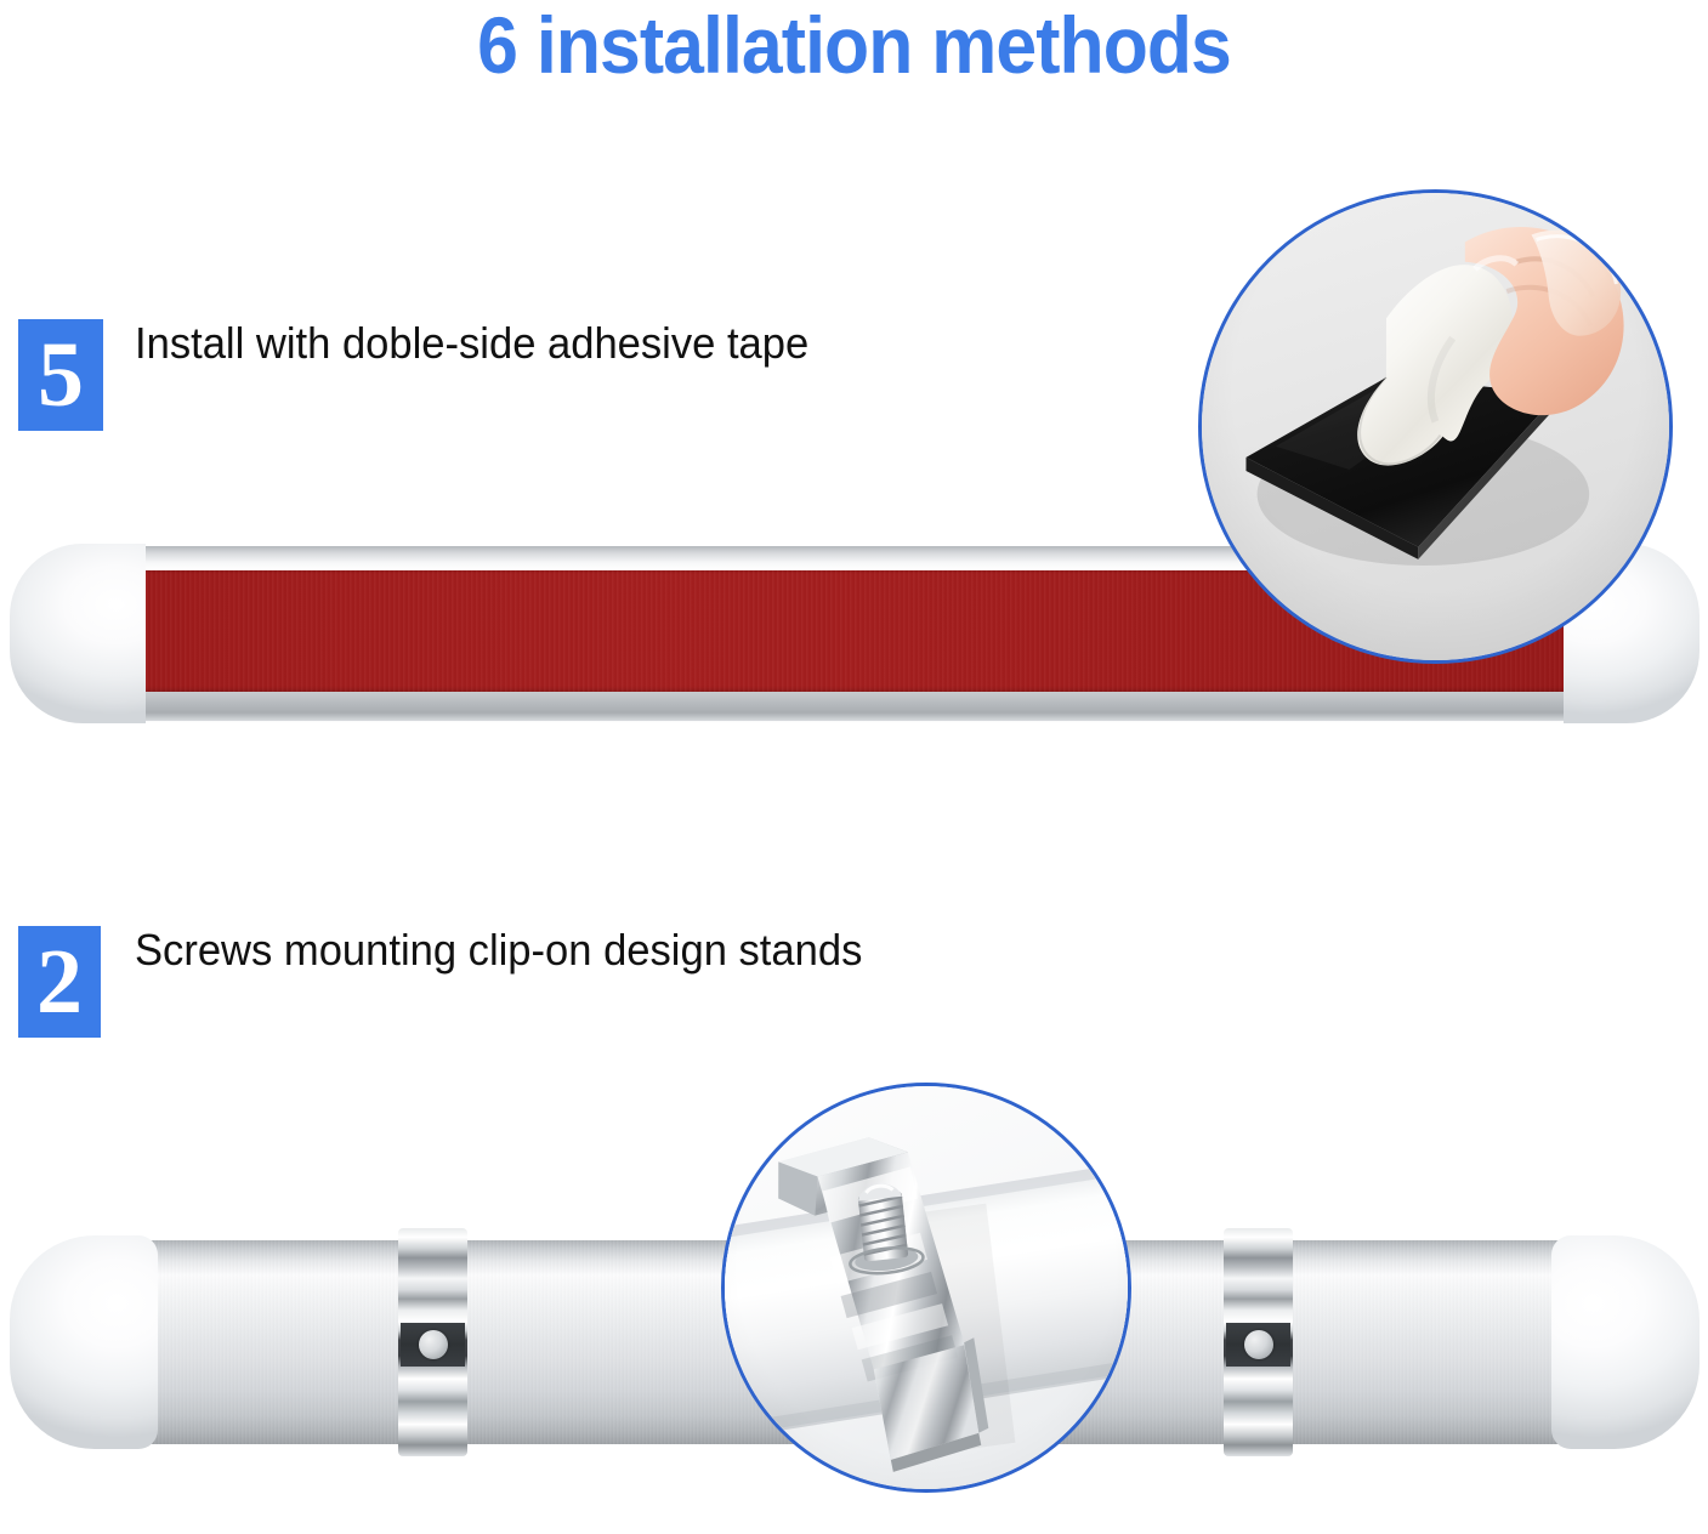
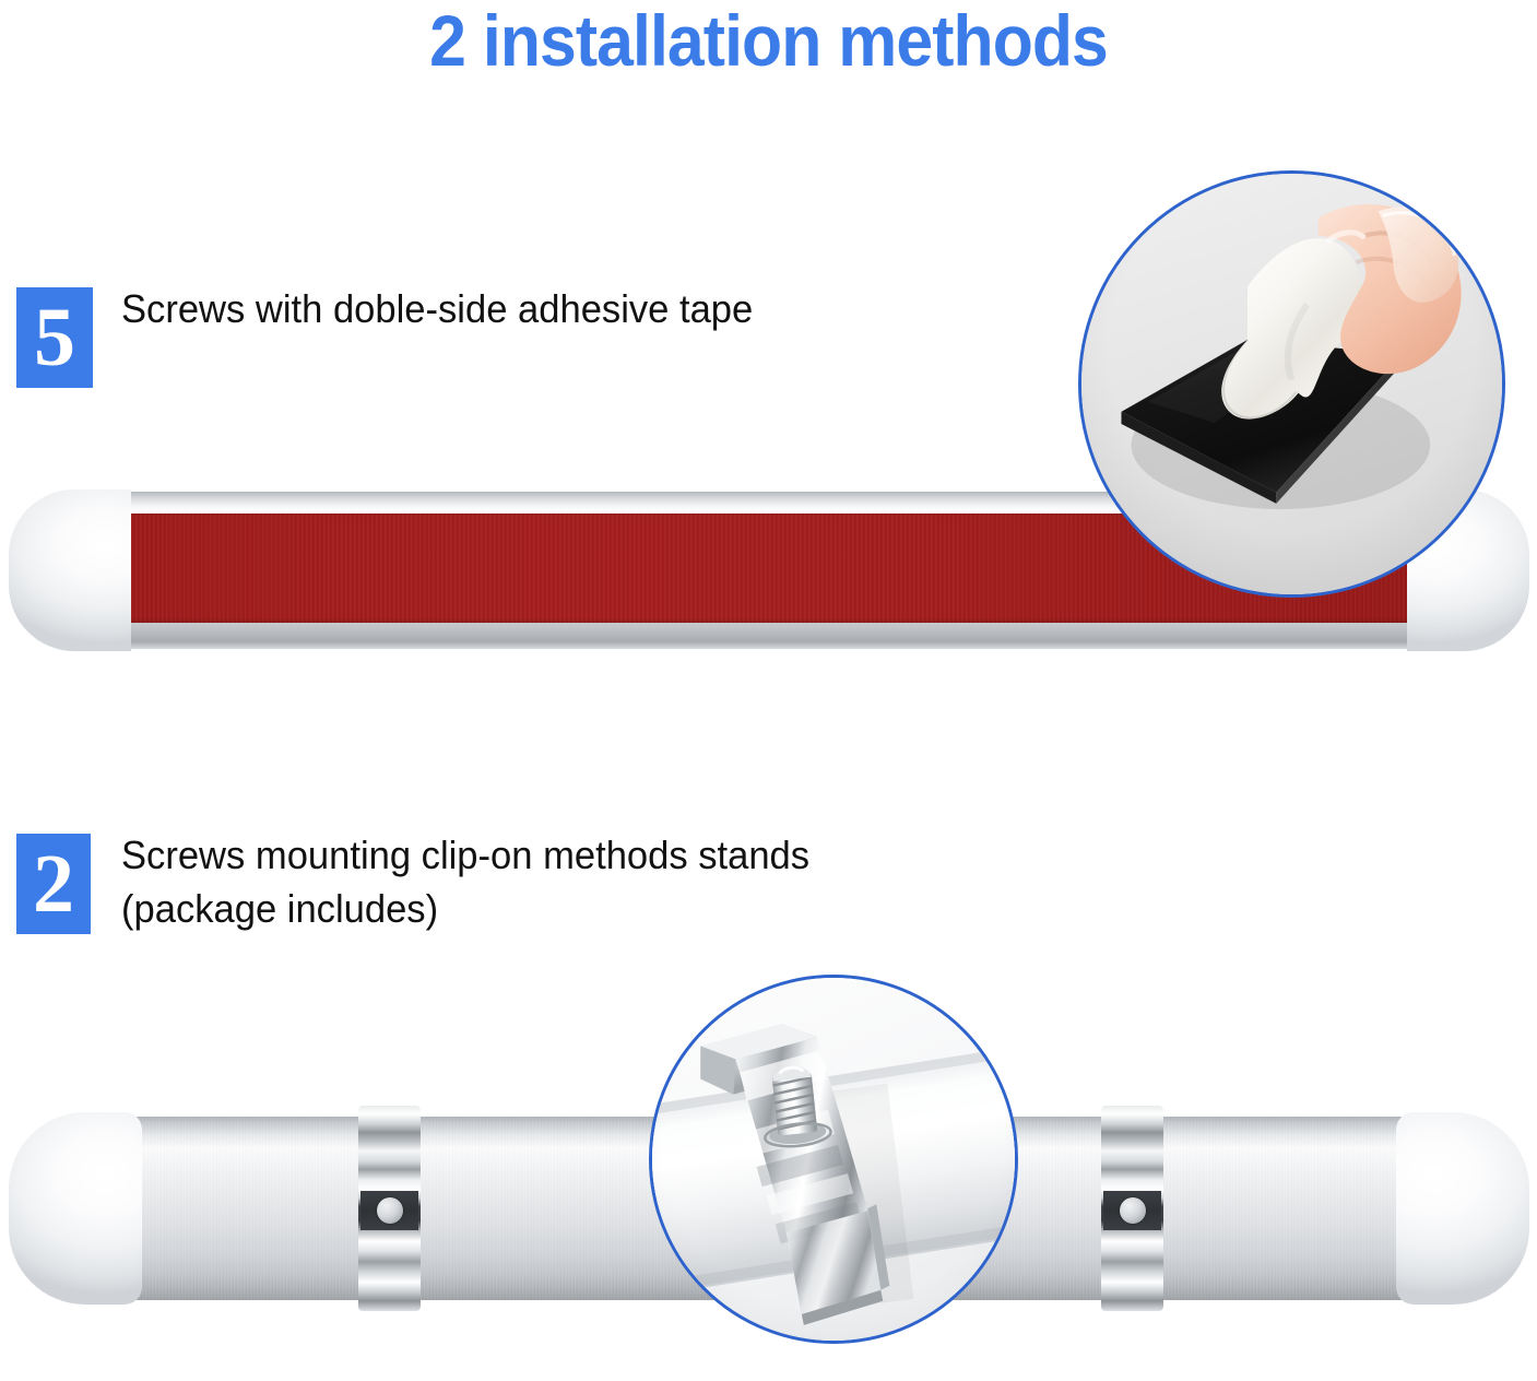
- 6 installation methods
+ 2 installation methods
  5
- Install with doble-side adhesive tape
+ Screws with doble-side adhesive tape
  2
- Screws mounting clip-on design stands
+ Screws mounting clip-on methods stands
+ (package includes)
